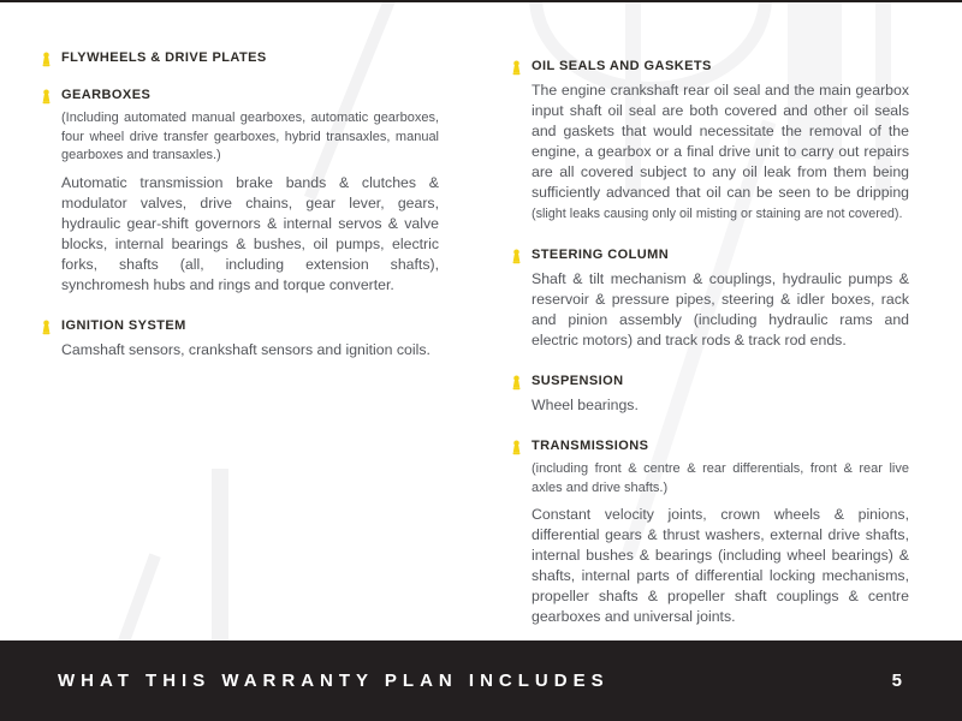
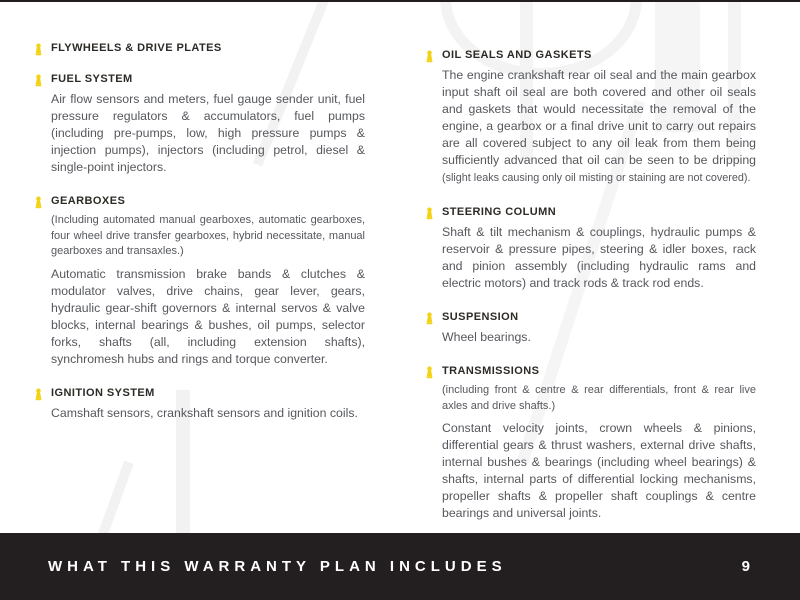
  FLYWHEELS & DRIVE PLATES
+ FUEL SYSTEM
+ Air flow sensors and meters, fuel gauge sender unit, fuel pressure regulators & accumulators, fuel pumps (including pre-pumps, low, high pressure pumps & injection pumps), injectors (including petrol, diesel & single-point injectors.
  GEARBOXES
- (Including automated manual gearboxes, automatic gearboxes, four wheel drive transfer gearboxes, hybrid transaxles, manual gearboxes and transaxles.)
+ (Including automated manual gearboxes, automatic gearboxes, four wheel drive transfer gearboxes, hybrid necessitate, manual gearboxes and transaxles.)
- Automatic transmission brake bands & clutches & modulator valves, drive chains, gear lever, gears, hydraulic gear-shift governors & internal servos & valve blocks, internal bearings & bushes, oil pumps, electric forks, shafts (all, including extension shafts), synchromesh hubs and rings and torque converter.
+ Automatic transmission brake bands & clutches & modulator valves, drive chains, gear lever, gears, hydraulic gear-shift governors & internal servos & valve blocks, internal bearings & bushes, oil pumps, selector forks, shafts (all, including extension shafts), synchromesh hubs and rings and torque converter.
  IGNITION SYSTEM
  Camshaft sensors, crankshaft sensors and ignition coils.
  OIL SEALS AND GASKETS
  The engine crankshaft rear oil seal and the main gearbox input shaft oil seal are both covered and other oil seals and gaskets that would necessitate the removal of the engine, a gearbox or a final drive unit to carry out repairs are all covered subject to any oil leak from them being sufficiently advanced that oil can be seen to be dripping (slight leaks causing only oil misting or staining are not covered).
  STEERING COLUMN
  Shaft & tilt mechanism & couplings, hydraulic pumps & reservoir & pressure pipes, steering & idler boxes, rack and pinion assembly (including hydraulic rams and electric motors) and track rods & track rod ends.
  SUSPENSION
  Wheel bearings.
  TRANSMISSIONS
  (including front & centre & rear differentials, front & rear live axles and drive shafts.)
- Constant velocity joints, crown wheels & pinions, differential gears & thrust washers, external drive shafts, internal bushes & bearings (including wheel bearings) & shafts, internal parts of differential locking mechanisms, propeller shafts & propeller shaft couplings & centre gearboxes and universal joints.
+ Constant velocity joints, crown wheels & pinions, differential gears & thrust washers, external drive shafts, internal bushes & bearings (including wheel bearings) & shafts, internal parts of differential locking mechanisms, propeller shafts & propeller shaft couplings & centre bearings and universal joints.
  WHAT THIS WARRANTY PLAN INCLUDES
- 5
+ 9
